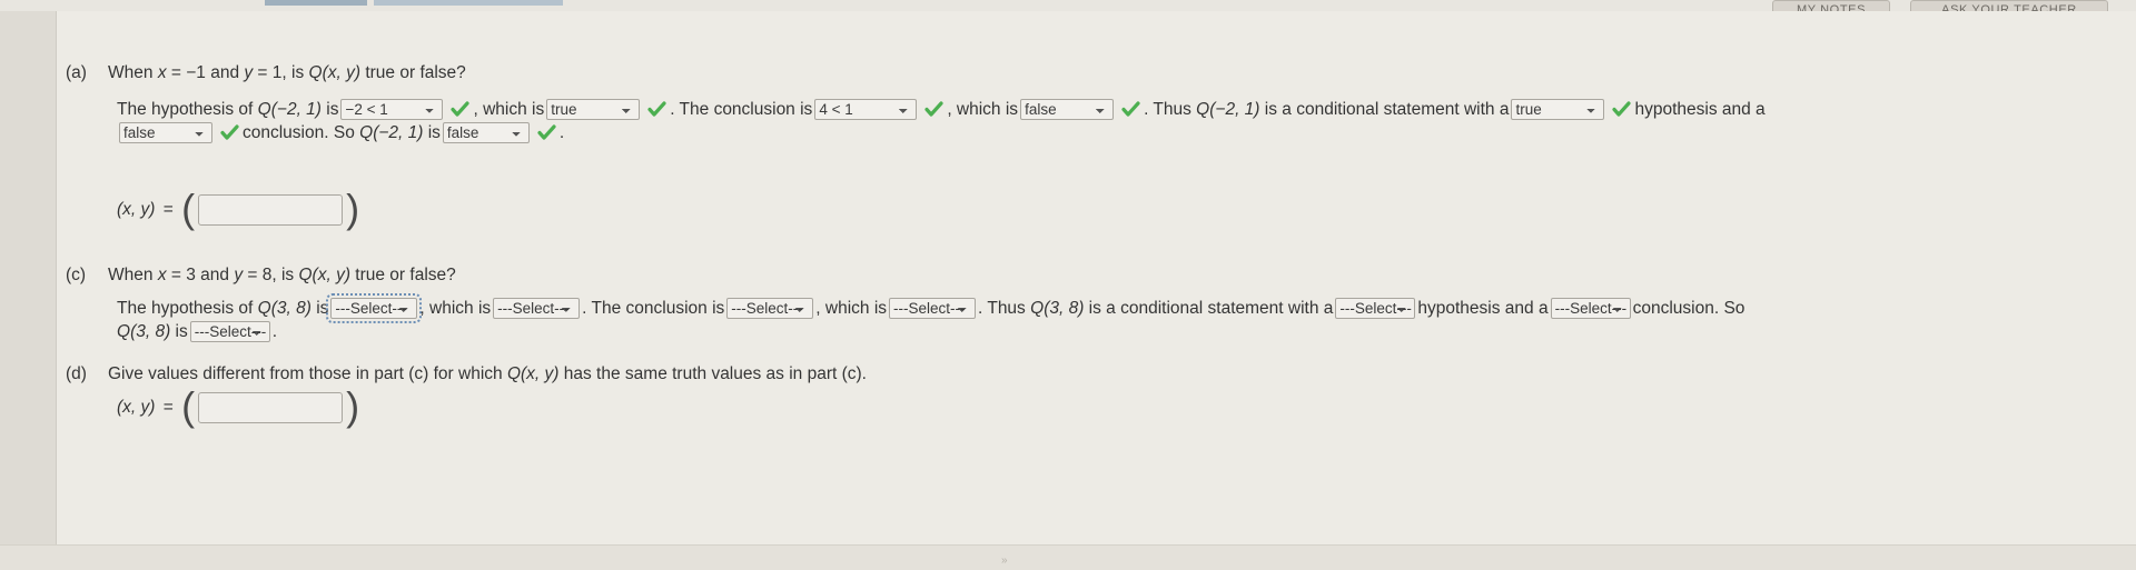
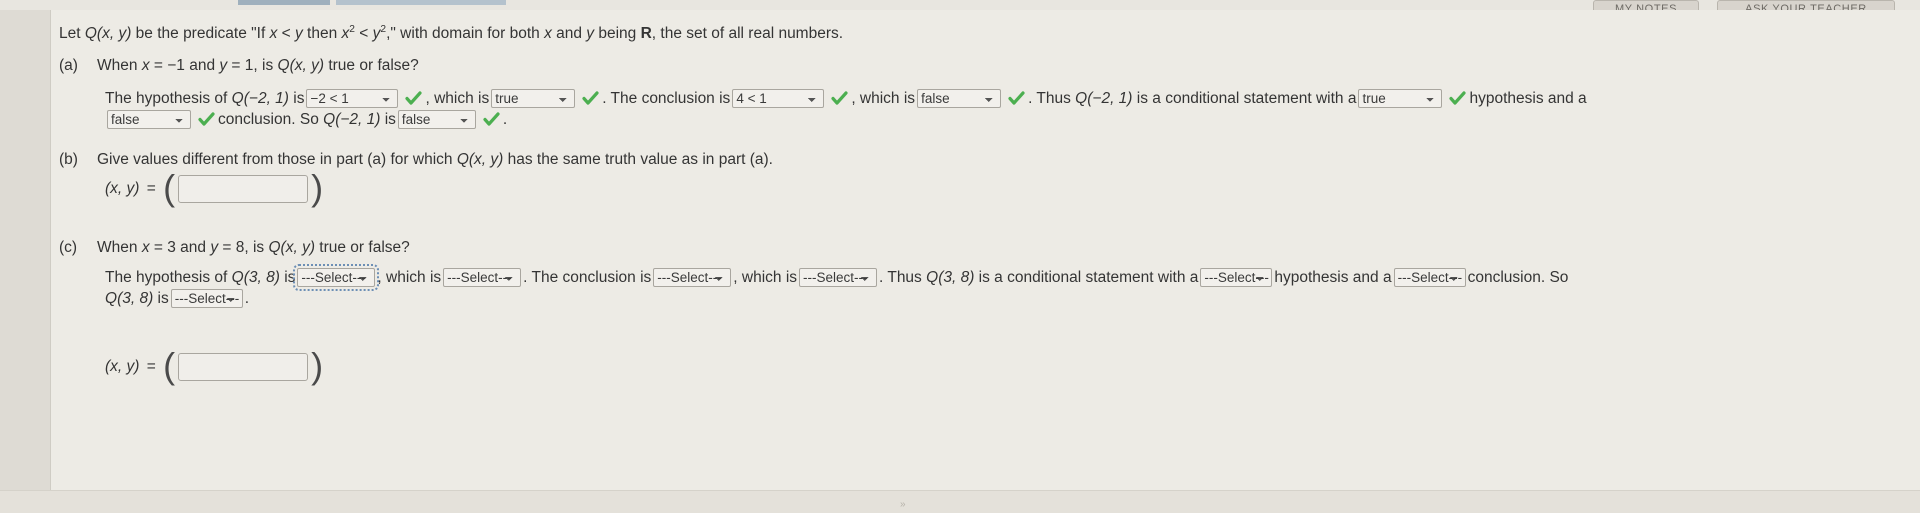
  MY NOTES
  ASK YOUR TEACHER
+ Let Q(x, y) be the predicate "If x < y then x2 < y2," with domain for both x and y being R, the set of all real numbers.
  (a) When x = −1 and y = 1, is Q(x, y) true or false?
  The hypothesis of Q(−2, 1) is −2 < 1 , which is true . The conclusion is 4 < 1 , which is false . Thus Q(−2, 1) is a conditional statement with a true hypothesis and a
  false conclusion. So Q(−2, 1) is false .
+ (b) Give values different from those in part (a) for which Q(x, y) has the same truth value as in part (a).
  (x, y) = ( )
  (c) When x = 3 and y = 8, is Q(x, y) true or false?
  The hypothesis of Q(3, 8) is ---Select--- , which is ---Select--- . The conclusion is ---Select--- , which is ---Select--- . Thus Q(3, 8) is a conditional statement with a ---Select--- hypothesis and a ---Select--- conclusion. So
  Q(3, 8) is ---Select--- .
- (d) Give values different from those in part (c) for which Q(x, y) has the same truth values as in part (c).
  (x, y) = ( )
  »
